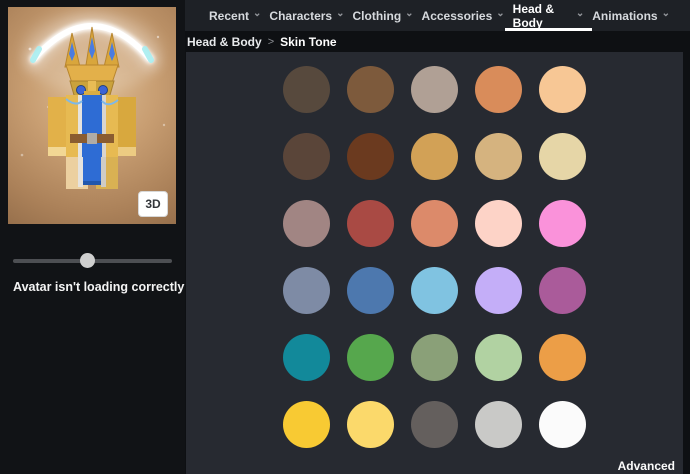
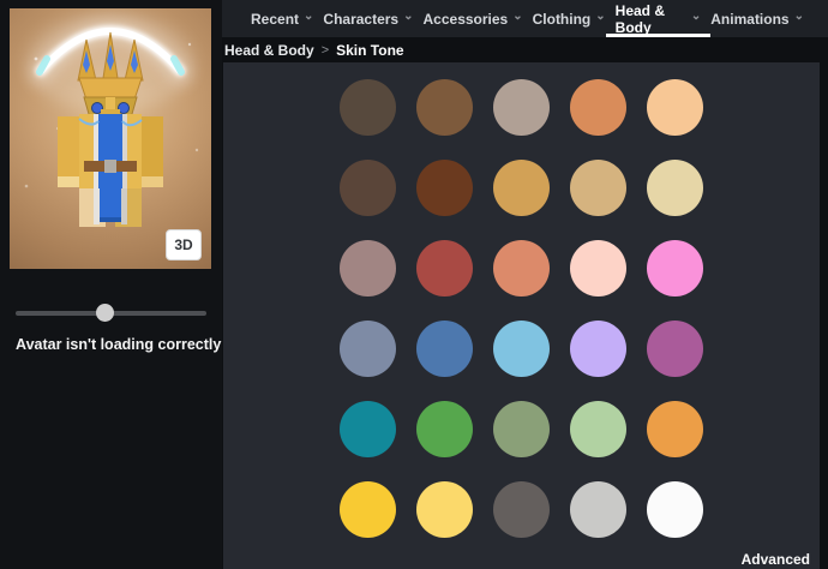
  3D
  Avatar isn't loading correctly
  Recent
  ⌄
  Characters
  ⌄
- Clothing
+ Accessories
  ⌄
- Accessories
+ Clothing
  ⌄
  Head & Body
  ⌄
  Animations
  ⌄
  Head & Body
  >
  Skin Tone
  Advanced
